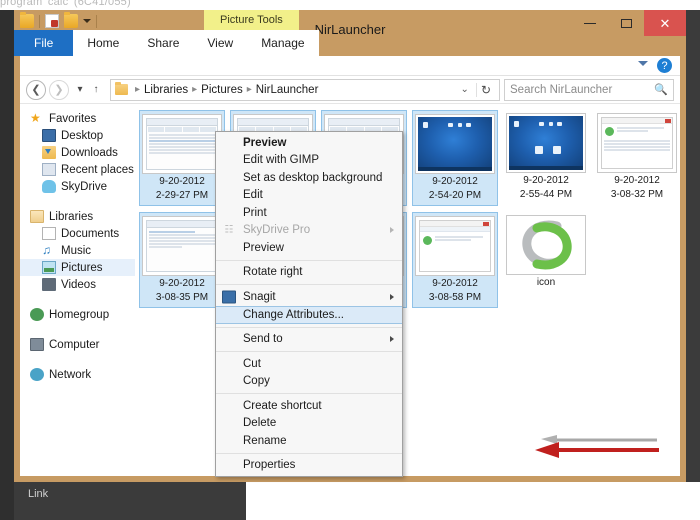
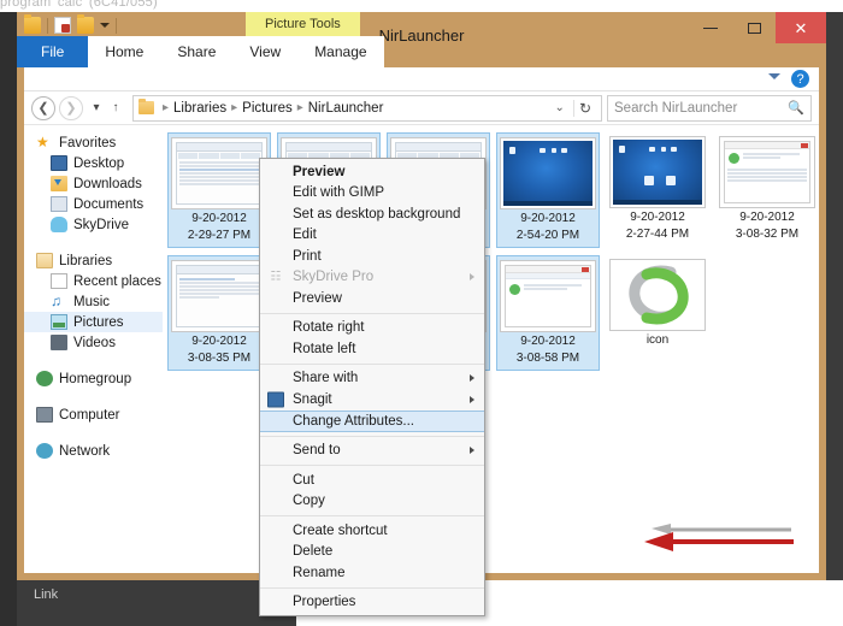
  program 'calc' (6C41/055)
  Link
  NirLauncher
  ✕
  Picture Tools
  File
  Home
  Share
  View
  Manage
  ?
  ❮
  ❯
  ▾
  ↑
  ▸
  Libraries
  ▸
  Pictures
  ▸
  NirLauncher
  ⌄
  ↻
  Search NirLauncher
  🔍
  ★
  Favorites
  Desktop
  Downloads
- Recent places
+ Documents
  SkyDrive
  Libraries
- Documents
+ Recent places
  ♫
  Music
  Pictures
  Videos
  Homegroup
  Computer
  Network
  9-20-2012
  2-29-27 PM
  9-20-2012
  2-54-20 PM
  9-20-2012
- 2-55-44 PM
+ 2-27-44 PM
  9-20-2012
  3-08-32 PM
  9-20-2012
  3-08-35 PM
  9-20-2012
  3-08-58 PM
  icon
  Preview
  Edit with GIMP
  Set as desktop background
  Edit
  Print
  ☷
  SkyDrive Pro
  Preview
  Rotate right
+ Rotate left
+ Share with
  Snagit
  Change Attributes...
  Send to
  Cut
  Copy
  Create shortcut
  Delete
  Rename
  Properties
